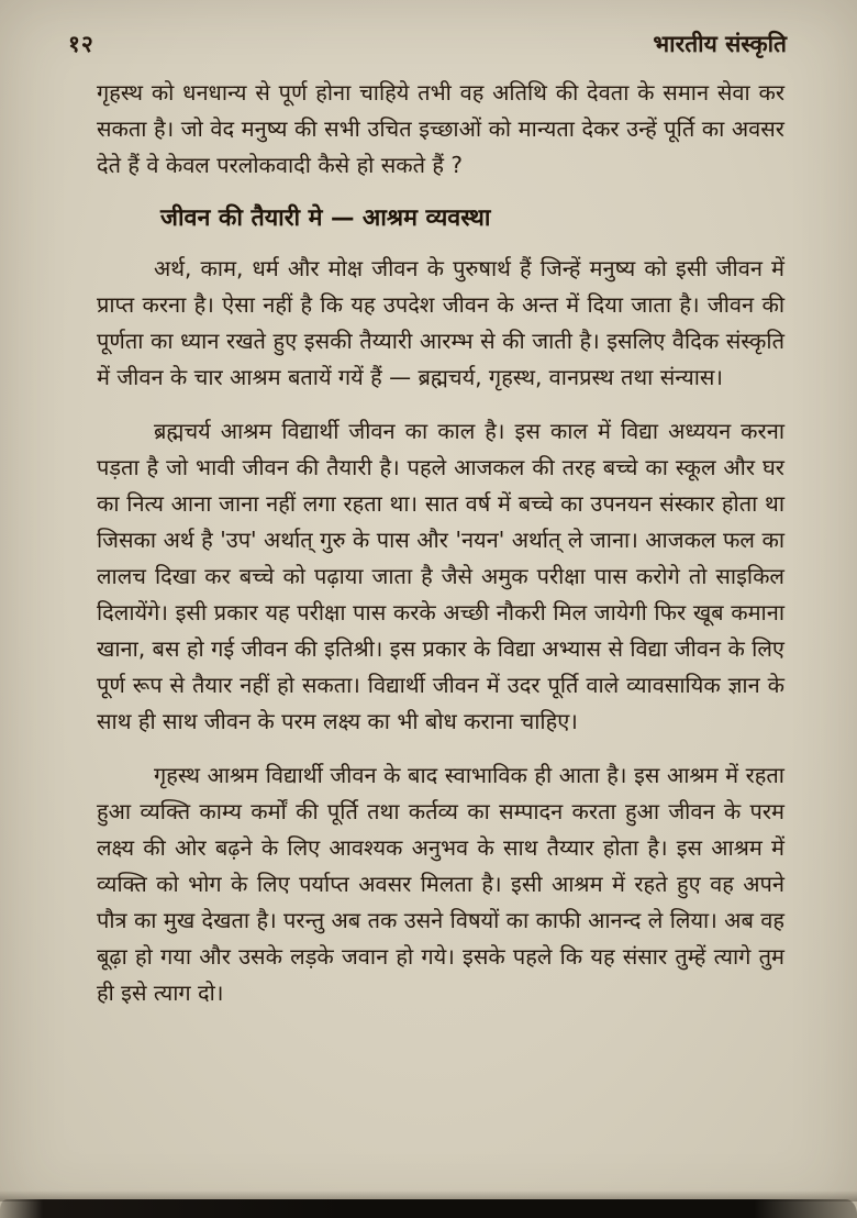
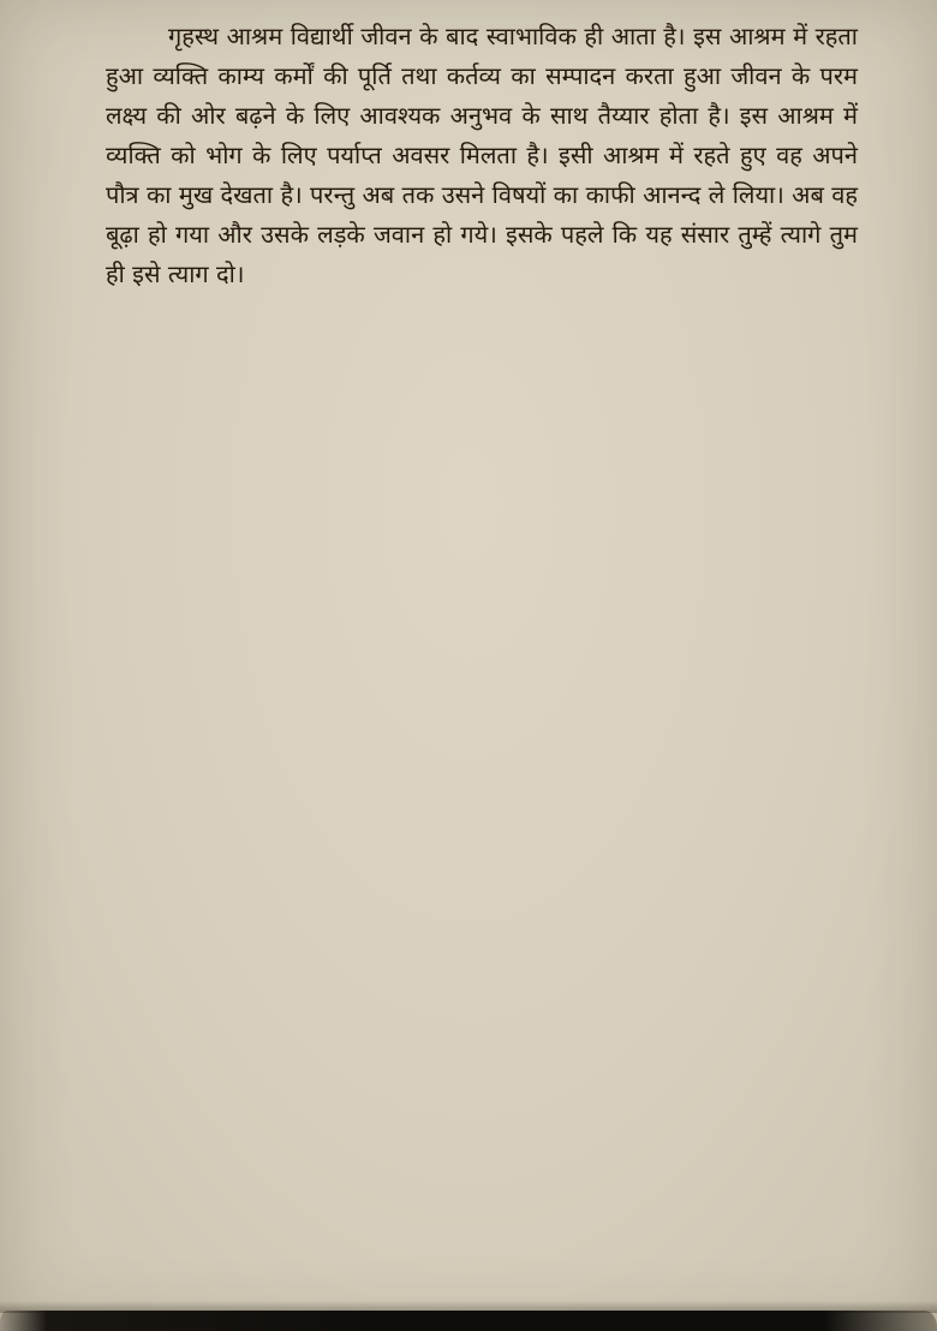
- १२
- भारतीय संस्कृति
- गृहस्थ को धनधान्य से पूर्ण होना चाहिये तभी वह अतिथि की देवता के समान सेवा कर सकता है। जो वेद मनुष्य की सभी उचित इच्छाओं को मान्यता देकर उन्हें पूर्ति का अवसर देते हैं वे केवल परलोकवादी कैसे हो सकते हैं ?
- जीवन की तैयारी मे — आश्रम व्यवस्था
- अर्थ, काम, धर्म और मोक्ष जीवन के पुरुषार्थ हैं जिन्हें मनुष्य को इसी जीवन में प्राप्त करना है। ऐसा नहीं है कि यह उपदेश जीवन के अन्त में दिया जाता है। जीवन की पूर्णता का ध्यान रखते हुए इसकी तैय्यारी आरम्भ से की जाती है। इसलिए वैदिक संस्कृति में जीवन के चार आश्रम बतायें गयें हैं — ब्रह्मचर्य, गृहस्थ, वानप्रस्थ तथा संन्यास।
- ब्रह्मचर्य आश्रम विद्यार्थी जीवन का काल है। इस काल में विद्या अध्ययन करना पड़ता है जो भावी जीवन की तैयारी है। पहले आजकल की तरह बच्चे का स्कूल और घर का नित्य आना जाना नहीं लगा रहता था। सात वर्ष में बच्चे का उपनयन संस्कार होता था जिसका अर्थ है 'उप' अर्थात् गुरु के पास और 'नयन' अर्थात् ले जाना। आजकल फल का लालच दिखा कर बच्चे को पढ़ाया जाता है जैसे अमुक परीक्षा पास करोगे तो साइकिल दिलायेंगे। इसी प्रकार यह परीक्षा पास करके अच्छी नौकरी मिल जायेगी फिर खूब कमाना खाना, बस हो गई जीवन की इतिश्री। इस प्रकार के विद्या अभ्यास से विद्या जीवन के लिए पूर्ण रूप से तैयार नहीं हो सकता। विद्यार्थी जीवन में उदर पूर्ति वाले व्यावसायिक ज्ञान के साथ ही साथ जीवन के परम लक्ष्य का भी बोध कराना चाहिए।
  गृहस्थ आश्रम विद्यार्थी जीवन के बाद स्वाभाविक ही आता है। इस आश्रम में रहता हुआ व्यक्ति काम्य कर्मों की पूर्ति तथा कर्तव्य का सम्पादन करता हुआ जीवन के परम लक्ष्य की ओर बढ़ने के लिए आवश्यक अनुभव के साथ तैय्यार होता है। इस आश्रम में व्यक्ति को भोग के लिए पर्याप्त अवसर मिलता है। इसी आश्रम में रहते हुए वह अपने पौत्र का मुख देखता है। परन्तु अब तक उसने विषयों का काफी आनन्द ले लिया। अब वह बूढ़ा हो गया और उसके लड़के जवान हो गये। इसके पहले कि यह संसार तुम्हें त्यागे तुम ही इसे त्याग दो।
